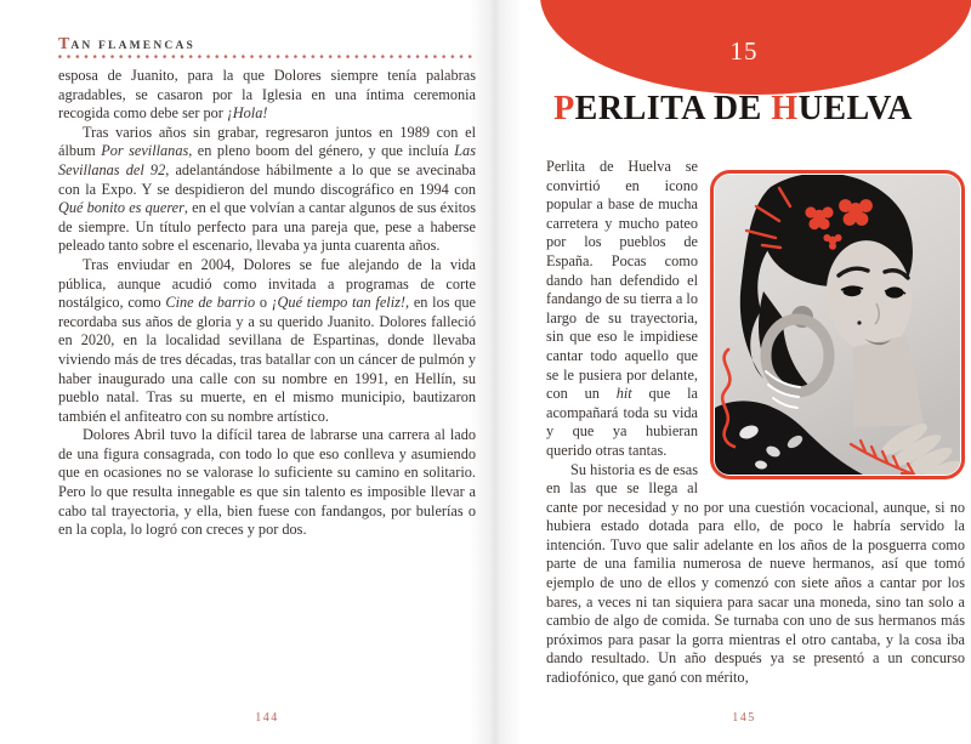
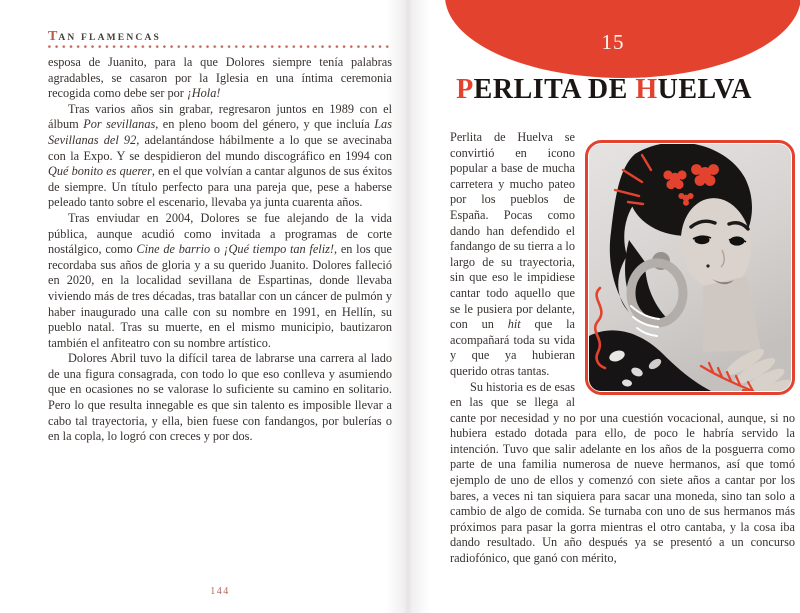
  TAN FLAMENCAS
  esposa de Juanito, para la que Dolores siempre tenía palabra agradables, se casaron por la Iglesia en una íntima ceremoni recogida como debe ser por ¡Hola!
  Tras varios años sin grabar, regresaron juntos en 1989 con álbum Por sevillanas, en pleno boom del género, y que incluía La Sevillanas del 92, adelantándose hábilmente a lo que se avecinab con la Expo. Y se despidieron del mundo discográfico en 1994 co Qué bonito es querer, en el que volvían a cantar algunos de sus éxito de siempre. Un título perfecto para una pareja que, pese a habers peleado tanto sobre el escenario, llevaba ya junta cuarenta años.
  Tras enviudar en 2004, Dolores se fue alejando de la vid pública, aunque acudió como invitada a programas de cort nostálgico, como Cine de barrio o ¡Qué tiempo tan feliz!, en los qu recordaba sus años de gloria y a su querido Juanito. Dolores falleci en 2020, en la localidad sevillana de Espartinas, donde llevab viviendo más de tres décadas, tras batallar con un cáncer de pulmón haber inaugurado una calle con su nombre en 1991, en Hellín, s pueblo natal. Tras su muerte, en el mismo municipio, bautizaro también el anfiteatro con su nombre artístico.
  Dolores Abril tuvo la difícil tarea de labrarse una carrera al lad de una figura consagrada, con todo lo que eso conlleva y asumiend que en ocasiones no se valorase lo suficiente su camino en solitari Pero lo que resulta innegable es que sin talento es imposible llevar cabo tal trayectoria, y ella, bien fuese con fandangos, por bulerías en la copla, lo logró con creces y por dos.
  144
  15
  PERLITA DE HUELVA
  Perlita de Huelva se convirtió en icono popular a base de mucha carretera y mucho pateo por los pueblos de España. Pocas como dando han defendido el fandango de su tierra a lo largo de su trayectoria, sin que eso le impidiese cantar todo aquello que se le pusiera por delante, con un hit que la acompañará toda su vida y que ya hubieran querido otras tantas.
  Su historia es de esas en las que se llega al cante por necesidad y no por una cuestión vocacional, aunque, si no hubiera estado dotada para ello, de poco le habría servido la intención. Tuvo que salir adelante en los años de la posguerra como parte de una familia numerosa de nueve hermanos, así que tomó ejemplo de uno de ellos y comenzó con siete años a cantar por los bares, a veces ni tan siquiera para sacar una moneda, sino tan solo a cambio de algo de comida. Se turnaba con uno de sus hermanos más próximos para pasar la gorra mientras el otro cantaba, y la cosa iba dando resultado. Un año después ya se presentó a un concurso radiofónico, que ganó con mérito,
- 145
